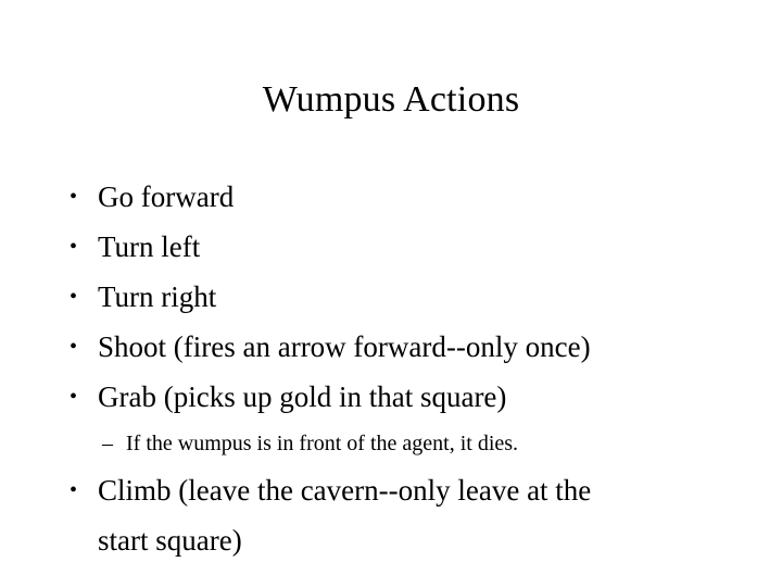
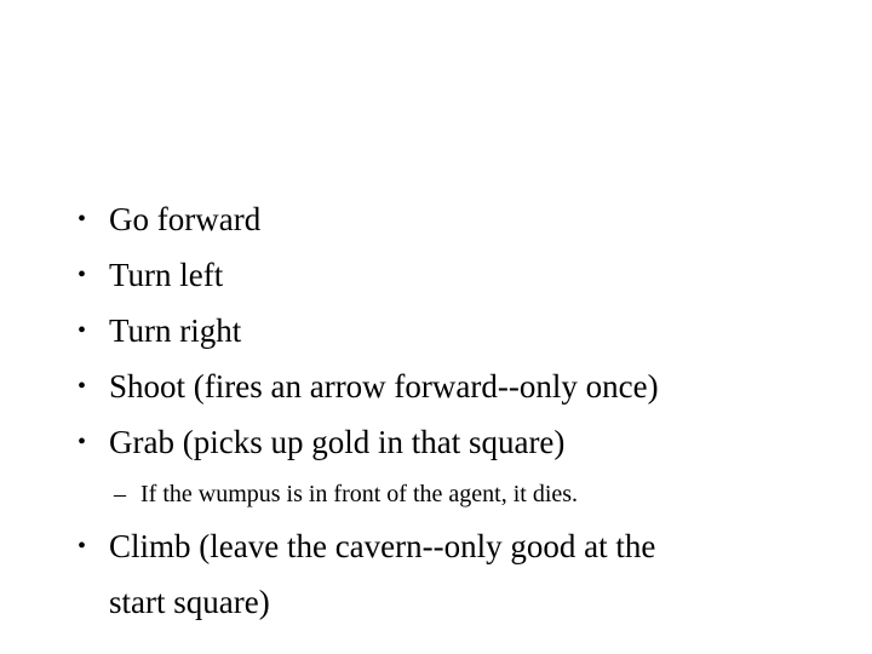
- Wumpus Actions
  •
  Go forward
  •
  Turn left
  •
  Turn right
  •
  Shoot (fires an arrow forward--only once)
  •
  Grab (picks up gold in that square)
  –
  If the wumpus is in front of the agent, it dies.
  •
- Climb (leave the cavern--only leave at the
+ Climb (leave the cavern--only good at the
  start square)
